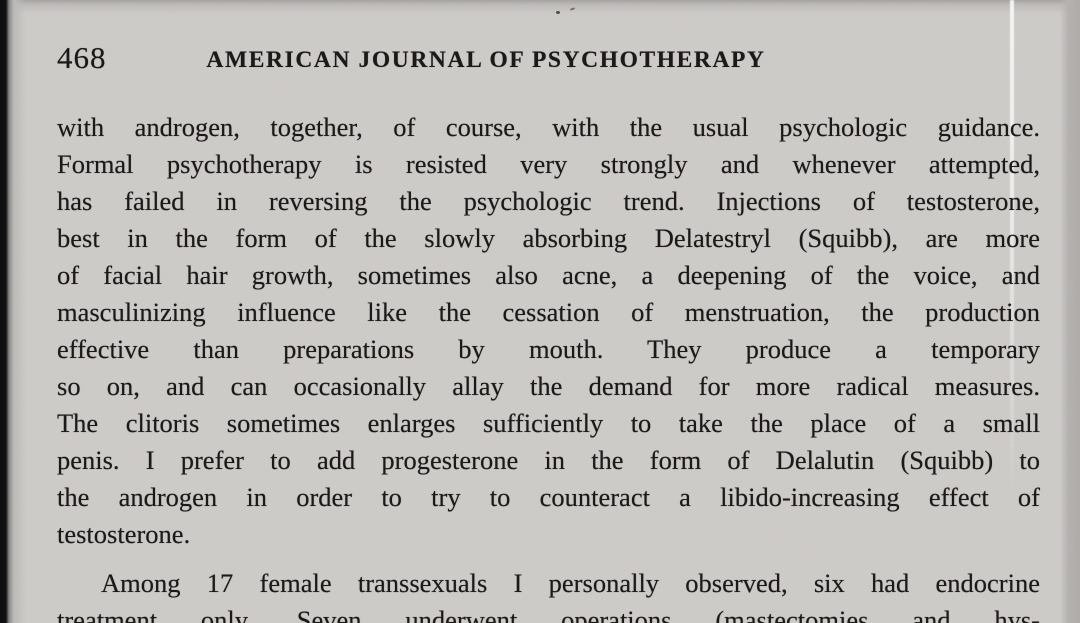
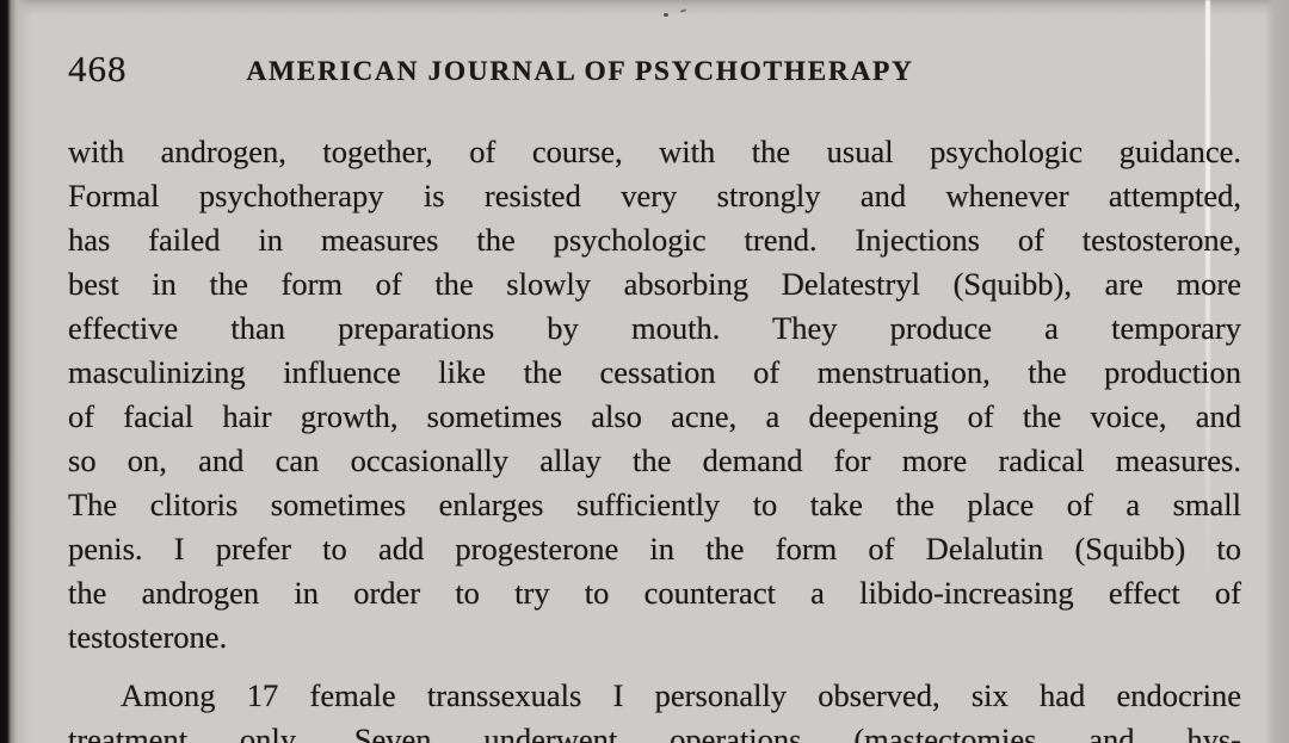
  468
  AMERICAN JOURNAL OF PSYCHOTHERAPY
  with androgen, together, of course, with the usual psychologic guidance.
  Formal psychotherapy is resisted very strongly and whenever attempted,
- has failed in reversing the psychologic trend. Injections of testosterone,
+ has failed in measures the psychologic trend. Injections of testosterone,
  best in the form of the slowly absorbing Delatestryl (Squibb), are more
- of facial hair growth, sometimes also acne, a deepening of the voice, and
+ effective than preparations by mouth. They produce a temporary
  masculinizing influence like the cessation of menstruation, the production
- effective than preparations by mouth. They produce a temporary
+ of facial hair growth, sometimes also acne, a deepening of the voice, and
  so on, and can occasionally allay the demand for more radical measures.
  The clitoris sometimes enlarges sufficiently to take the place of a small
  penis. I prefer to add progesterone in the form of Delalutin (Squibb) to
  the androgen in order to try to counteract a libido-increasing effect of
  testosterone.
  Among 17 female transsexuals I personally observed, six had endocrine
  treatment only. Seven underwent operations (mastectomies and hys-
